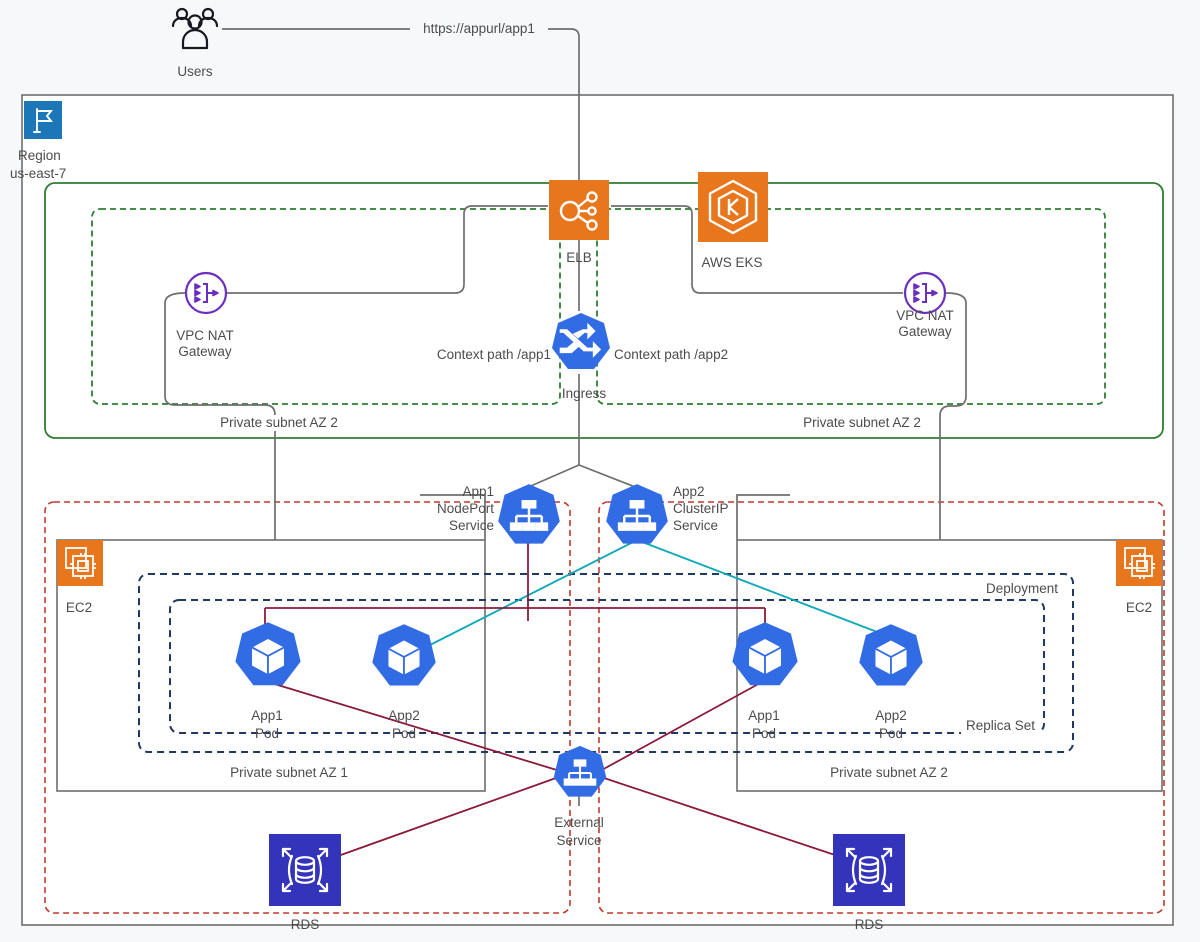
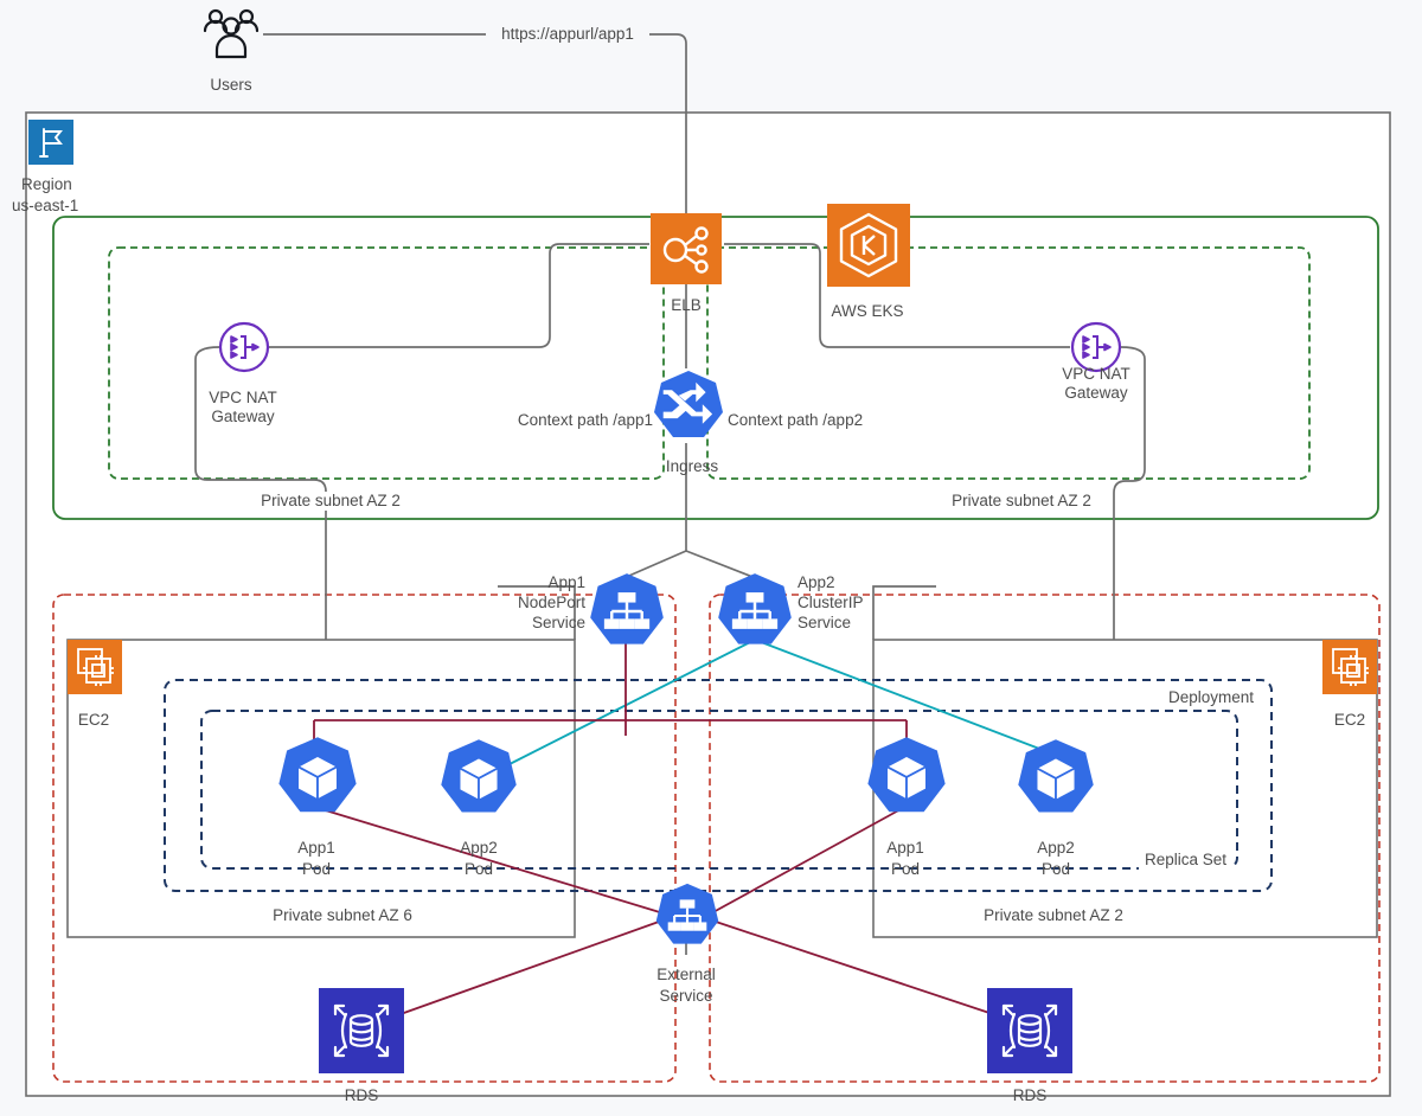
  Users
  https://appurl/app1
  Region
- us-east-7
+ us-east-1
  ELB
  AWS EKS
  VPC NAT
  Gateway
  VPC NAT
  Gateway
  Context path /app1
  Context path /app2
  Ingress
  Private subnet AZ 2
  Private subnet AZ 2
  App1
  NodePort
  Service
  App2
  ClusterIP
  Service
  EC2
  EC2
  Deployment
  Replica Set
  App1
  Pod
  App2
  Pod
  App1
  Pod
  App2
  Pod
- Private subnet AZ 1
+ Private subnet AZ 6
  Private subnet AZ 2
  External
  Service
  RDS
  RDS
